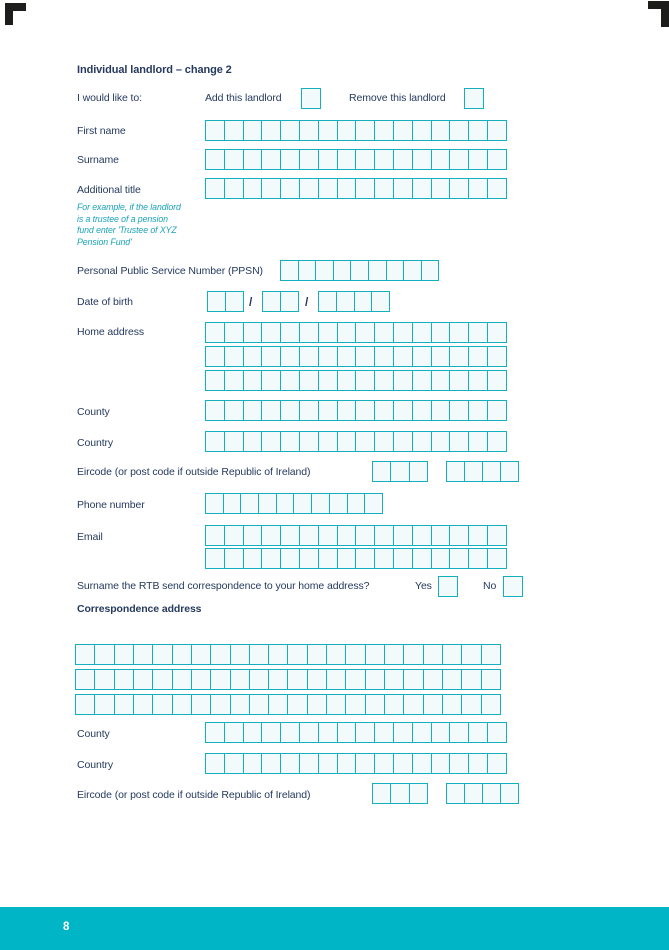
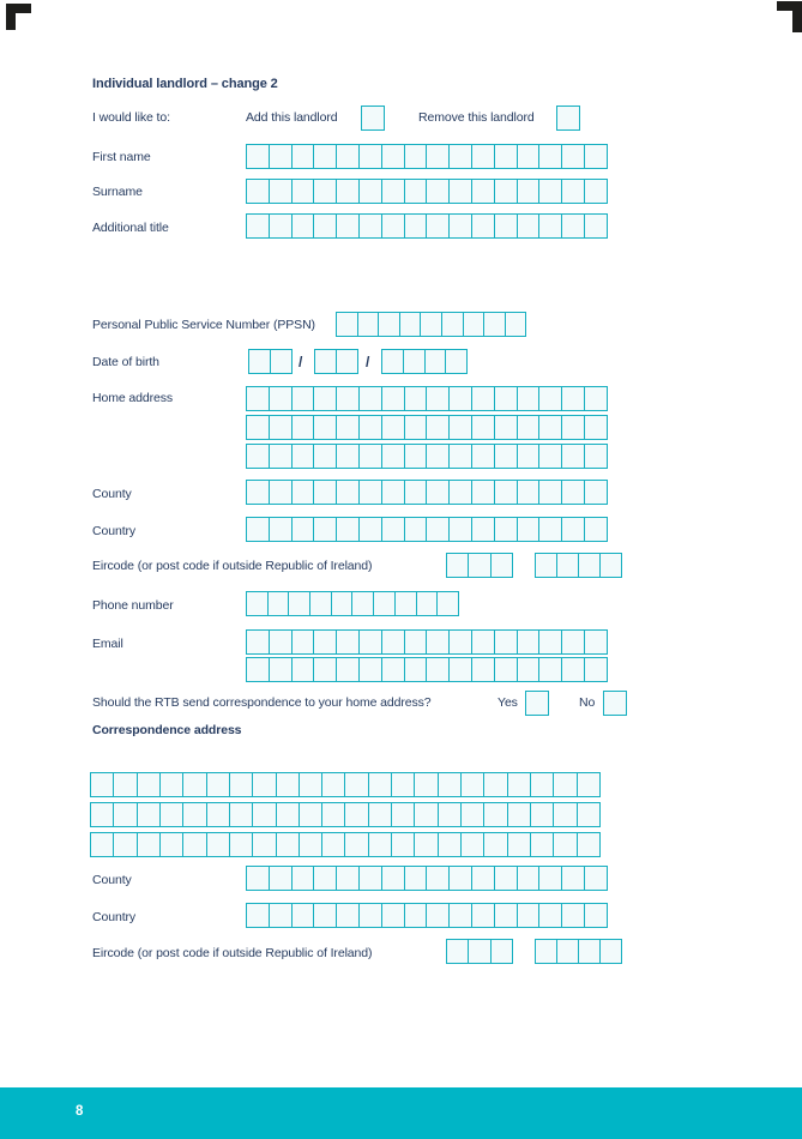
  Individual landlord – change 2
  I would like to:
  Add this landlord
  Remove this landlord
  First name
  Surname
  Additional title
- For example, if the landlord
- is a trustee of a pension
- fund enter 'Trustee of XYZ
- Pension Fund'
  Personal Public Service Number (PPSN)
  Date of birth
  /
  /
  Home address
  County
  Country
  Eircode (or post code if outside Republic of Ireland)
  Phone number
  Email
- Surname the RTB send correspondence to your home address?
+ Should the RTB send correspondence to your home address?
  Yes
  No
  Correspondence address
  County
  Country
  Eircode (or post code if outside Republic of Ireland)
  8
